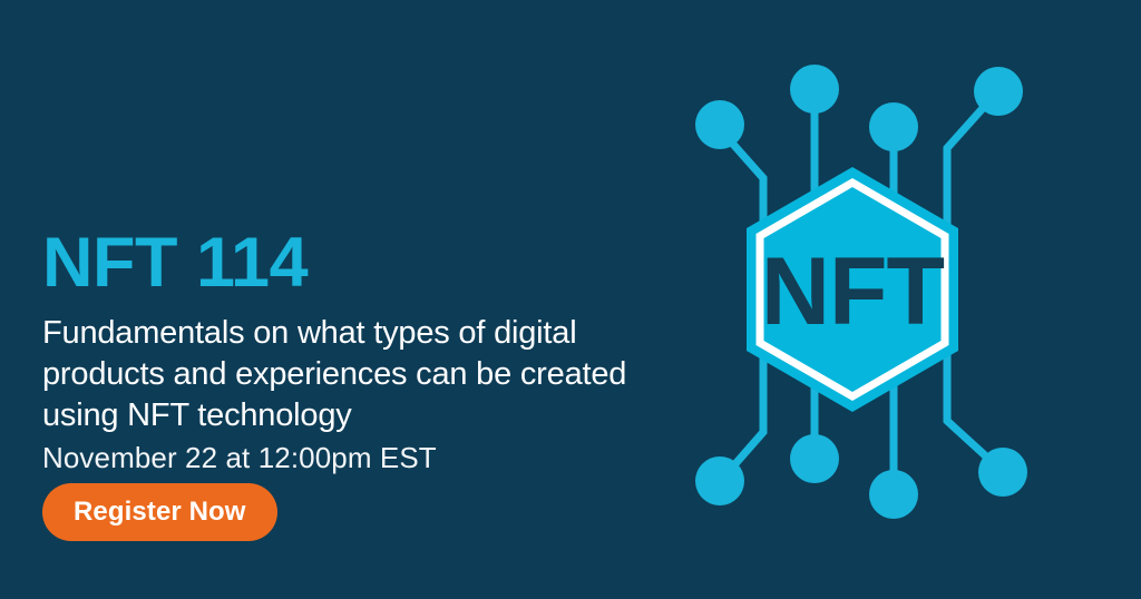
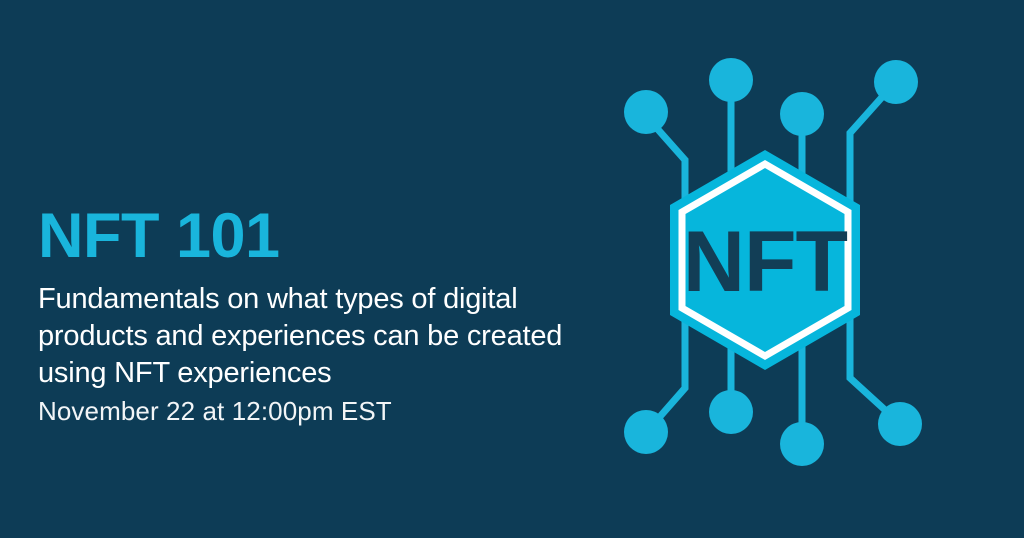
- NFT 114
+ NFT 101
- Fundamentals on what types of digital products and experiences can be created using NFT technology
+ Fundamentals on what types of digital products and experiences can be created using NFT experiences
  November 22 at 12:00pm EST
- Register Now
  NFT
